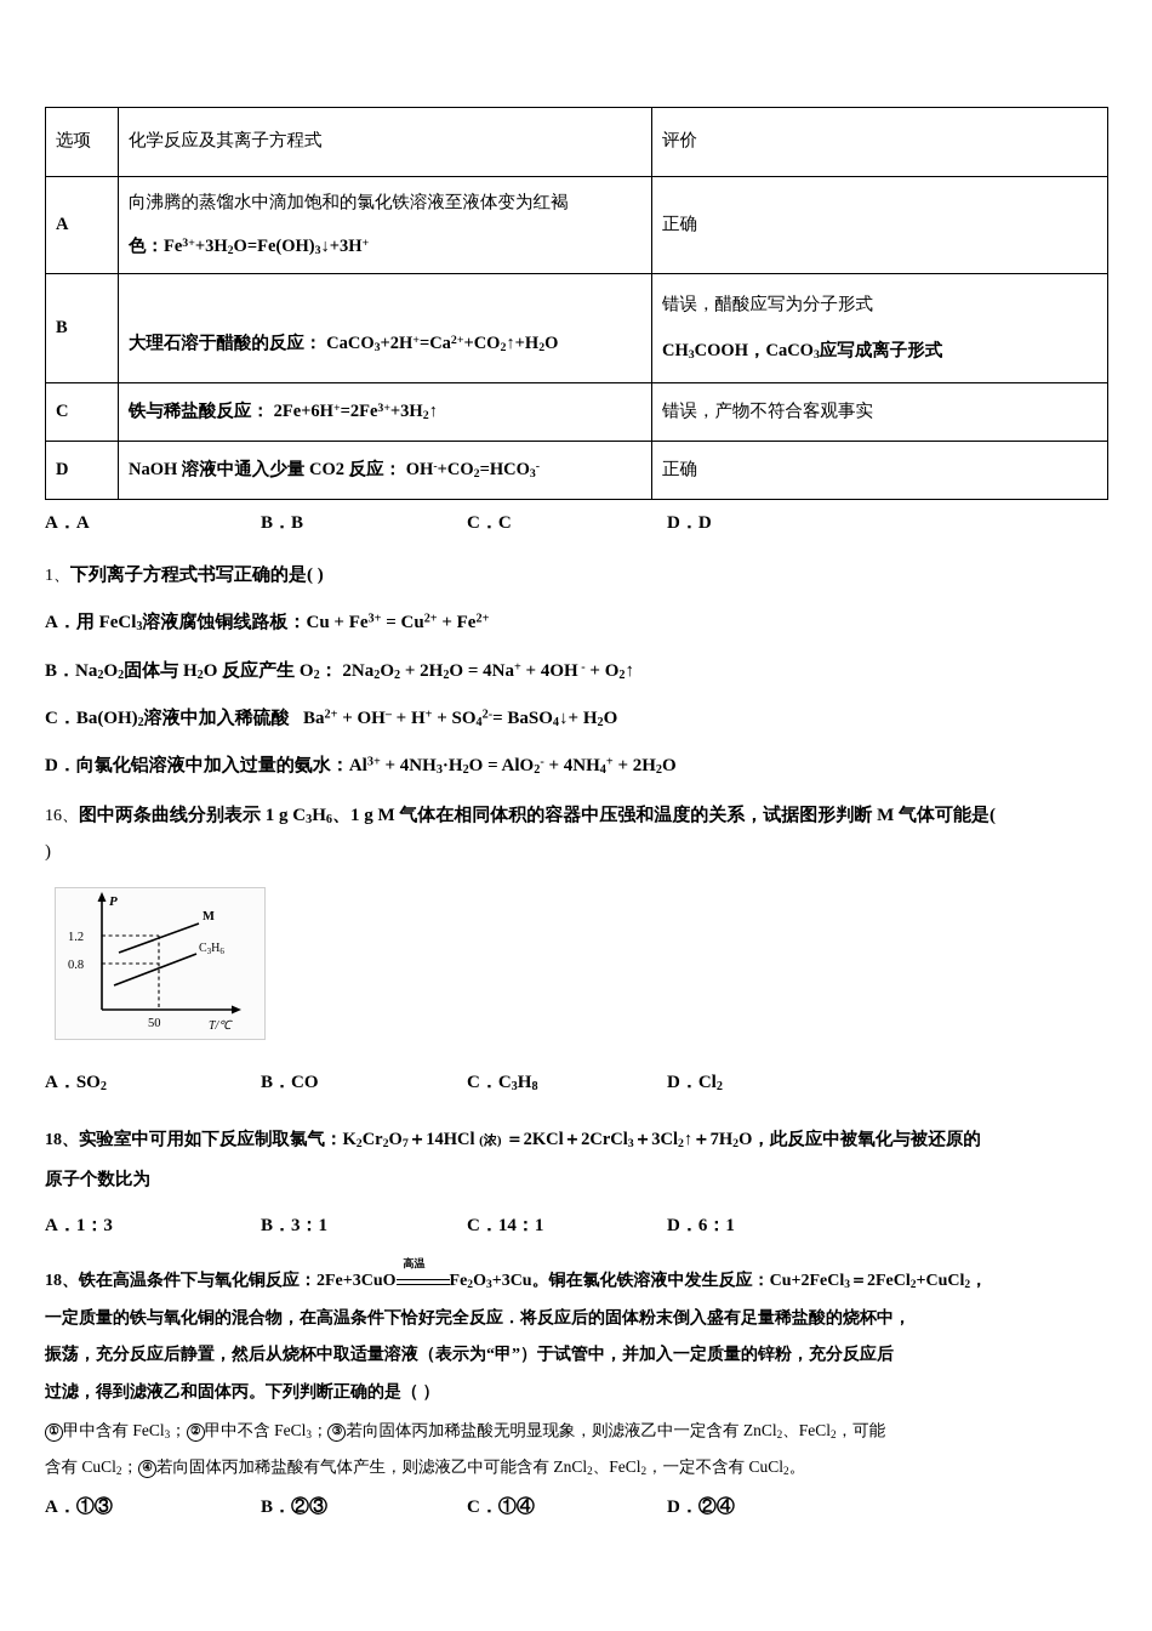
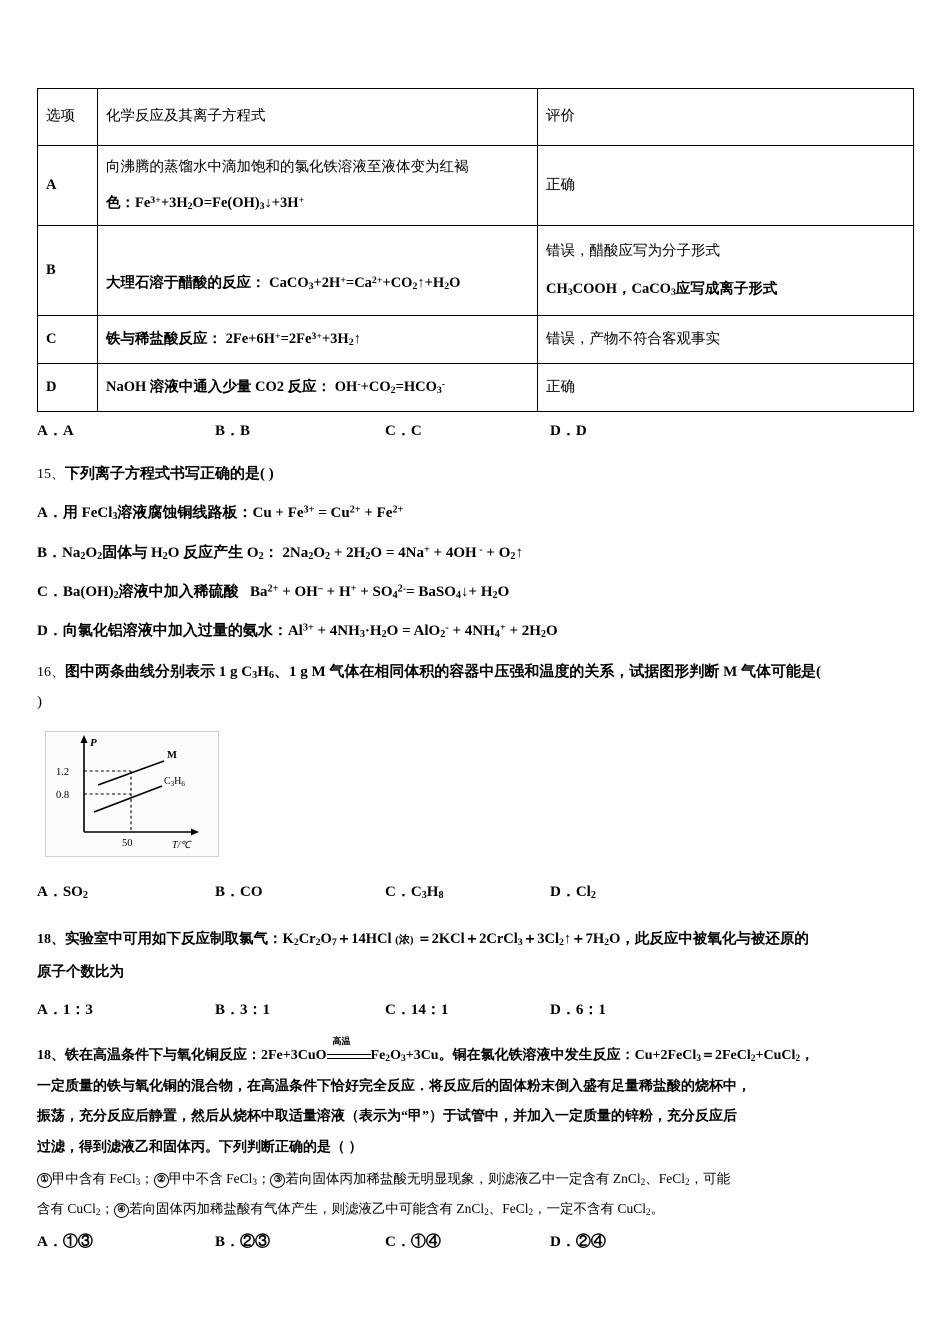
  选项	化学反应及其离子方程式	评价
  A	向沸腾的蒸馏水中滴加饱和的氯化铁溶液至液体变为红褐 色：Fe3++3H2O=Fe(OH)3↓+3H+	正确
  B	大理石溶于醋酸的反应： CaCO3+2H+=Ca2++CO2↑+H2O	错误，醋酸应写为分子形式 CH3COOH，CaCO3应写成离子形式
  C	铁与稀盐酸反应： 2Fe+6H+=2Fe3++3H2↑	错误，产物不符合客观事实
  D	NaOH 溶液中通入少量 CO2 反应： OH-+CO2=HCO3-	正确
  A．A
  B．B
  C．C
  D．D
- 1、下列离子方程式书写正确的是( )
+ 15、下列离子方程式书写正确的是( )
  A．用 FeCl3溶液腐蚀铜线路板：Cu + Fe3+ = Cu2+ + Fe2+
  B．Na2O2固体与 H2O 反应产生 O2： 2Na2O2 + 2H2O = 4Na+ + 4OH - + O2↑
  C．Ba(OH)2溶液中加入稀硫酸 Ba2+ + OH– + H+ + SO42-= BaSO4↓+ H2O
  D．向氯化铝溶液中加入过量的氨水：Al3+ + 4NH3·H2O = AlO2- + 4NH4+ + 2H2O
  16、图中两条曲线分别表示 1 g C3H6、1 g M 气体在相同体积的容器中压强和温度的关系，试据图形判断 M 气体可能是(
  )
  P
  T/℃
  1.2
  0.8
  50
  M
  C3H6
  A．SO2
  B．CO
  C．C3H8
  D．Cl2
  18、实验室中可用如下反应制取氯气：K2Cr2O7＋14HCl (浓) ＝2KCl＋2CrCl3＋3Cl2↑＋7H2O，此反应中被氧化与被还原的
  原子个数比为
  A．1：3
  B．3：1
  C．14：1
  D．6：1
  18、铁在高温条件下与氧化铜反应：2Fe+3CuO
  高温
  Fe2O3+3Cu。铜在氯化铁溶液中发生反应：Cu+2FeCl3＝2FeCl2+CuCl2，
  一定质量的铁与氧化铜的混合物，在高温条件下恰好完全反应．将反应后的固体粉末倒入盛有足量稀盐酸的烧杯中，
  振荡，充分反应后静置，然后从烧杯中取适量溶液（表示为“甲”）于试管中，并加入一定质量的锌粉，充分反应后
  过滤，得到滤液乙和固体丙。下列判断正确的是（ ）
  ① 甲中含有 FeCl3； ② 甲中不含 FeCl3； ③ 若向固体丙加稀盐酸无明显现象，则滤液乙中一定含有 ZnCl2、FeCl2，可能
  含有 CuCl2； ④ 若向固体丙加稀盐酸有气体产生，则滤液乙中可能含有 ZnCl2、FeCl2，一定不含有 CuCl2。
  A．①③
  B．②③
  C．①④
  D．②④
